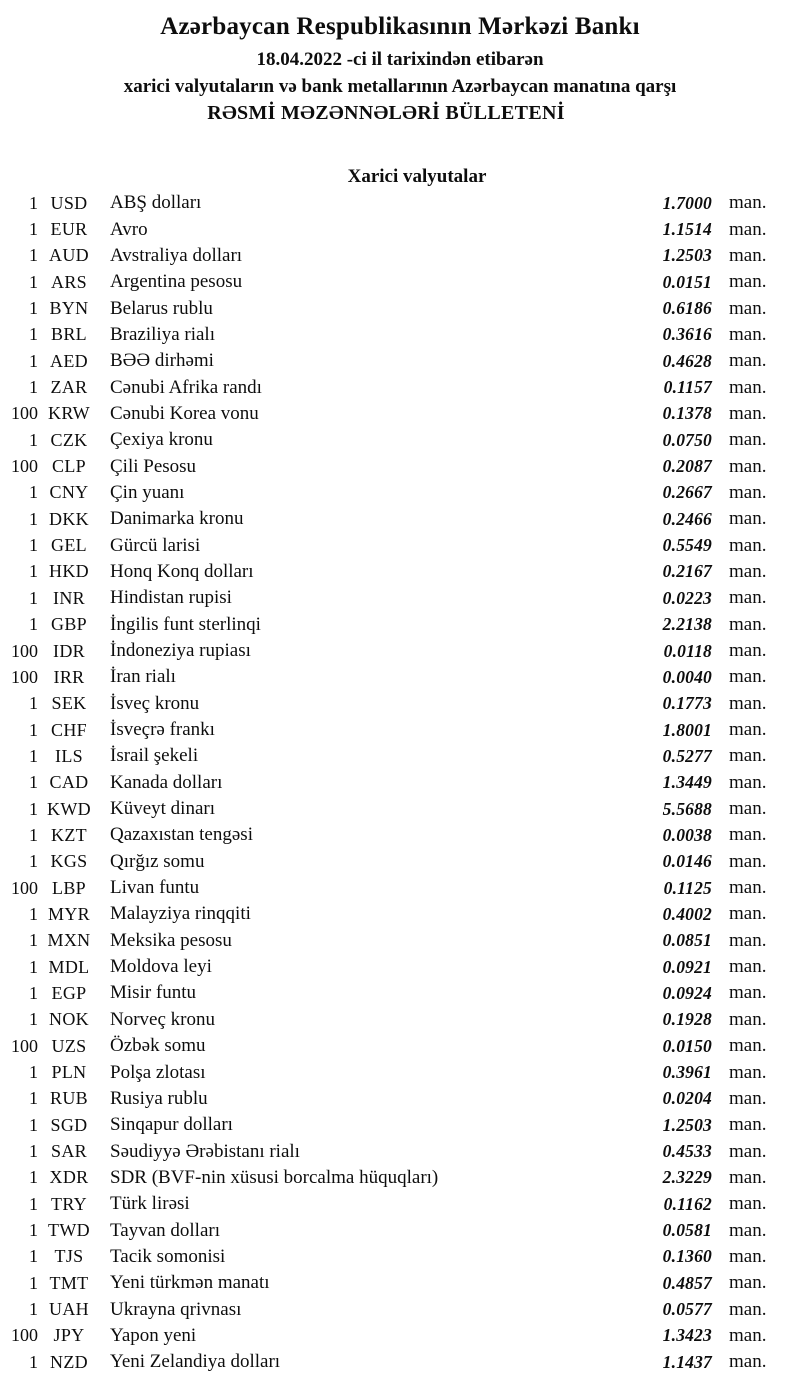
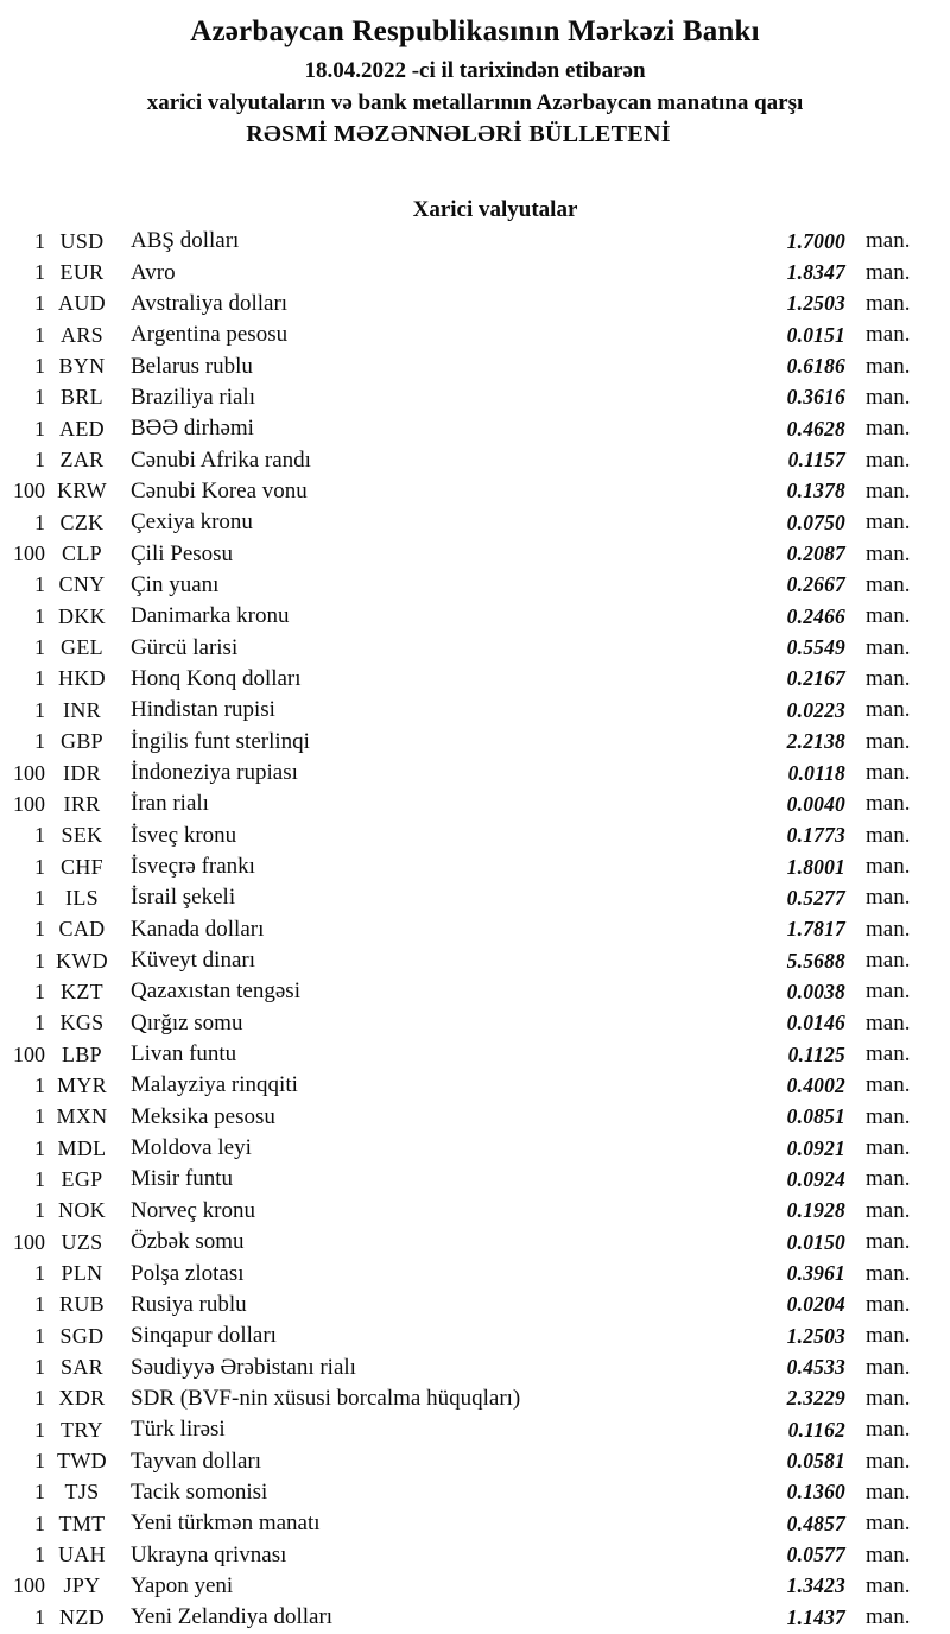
  Azərbaycan Respublikasının Mərkəzi Bankı
  18.04.2022 -ci il tarixindən etibarən
  xarici valyutaların və bank metallarının Azərbaycan manatına qarşı
  RƏSMİ MƏZƏNNƏLƏRİ BÜLLETENİ
  Xarici valyutalar
  1
  USD
  ABŞ dolları
  1.7000
  man.
  1
  EUR
  Avro
- 1.1514
+ 1.8347
  man.
  1
  AUD
  Avstraliya dolları
  1.2503
  man.
  1
  ARS
  Argentina pesosu
  0.0151
  man.
  1
  BYN
  Belarus rublu
  0.6186
  man.
  1
  BRL
  Braziliya rialı
  0.3616
  man.
  1
  AED
  BƏƏ dirhəmi
  0.4628
  man.
  1
  ZAR
  Cənubi Afrika randı
  0.1157
  man.
  100
  KRW
  Cənubi Korea vonu
  0.1378
  man.
  1
  CZK
  Çexiya kronu
  0.0750
  man.
  100
  CLP
  Çili Pesosu
  0.2087
  man.
  1
  CNY
  Çin yuanı
  0.2667
  man.
  1
  DKK
  Danimarka kronu
  0.2466
  man.
  1
  GEL
  Gürcü larisi
  0.5549
  man.
  1
  HKD
  Honq Konq dolları
  0.2167
  man.
  1
  INR
  Hindistan rupisi
  0.0223
  man.
  1
  GBP
  İngilis funt sterlinqi
  2.2138
  man.
  100
  IDR
  İndoneziya rupiası
  0.0118
  man.
  100
  IRR
  İran rialı
  0.0040
  man.
  1
  SEK
  İsveç kronu
  0.1773
  man.
  1
  CHF
  İsveçrə frankı
  1.8001
  man.
  1
  ILS
  İsrail şekeli
  0.5277
  man.
  1
  CAD
  Kanada dolları
- 1.3449
+ 1.7817
  man.
  1
  KWD
  Küveyt dinarı
  5.5688
  man.
  1
  KZT
  Qazaxıstan tengəsi
  0.0038
  man.
  1
  KGS
  Qırğız somu
  0.0146
  man.
  100
  LBP
  Livan funtu
  0.1125
  man.
  1
  MYR
  Malayziya rinqqiti
  0.4002
  man.
  1
  MXN
  Meksika pesosu
  0.0851
  man.
  1
  MDL
  Moldova leyi
  0.0921
  man.
  1
  EGP
  Misir funtu
  0.0924
  man.
  1
  NOK
  Norveç kronu
  0.1928
  man.
  100
  UZS
  Özbək somu
  0.0150
  man.
  1
  PLN
  Polşa zlotası
  0.3961
  man.
  1
  RUB
  Rusiya rublu
  0.0204
  man.
  1
  SGD
  Sinqapur dolları
  1.2503
  man.
  1
  SAR
  Səudiyyə Ərəbistanı rialı
  0.4533
  man.
  1
  XDR
  SDR (BVF-nin xüsusi borcalma hüquqları)
  2.3229
  man.
  1
  TRY
  Türk lirəsi
  0.1162
  man.
  1
  TWD
  Tayvan dolları
  0.0581
  man.
  1
  TJS
  Tacik somonisi
  0.1360
  man.
  1
  TMT
  Yeni türkmən manatı
  0.4857
  man.
  1
  UAH
  Ukrayna qrivnası
  0.0577
  man.
  100
  JPY
  Yapon yeni
  1.3423
  man.
  1
  NZD
  Yeni Zelandiya dolları
  1.1437
  man.
